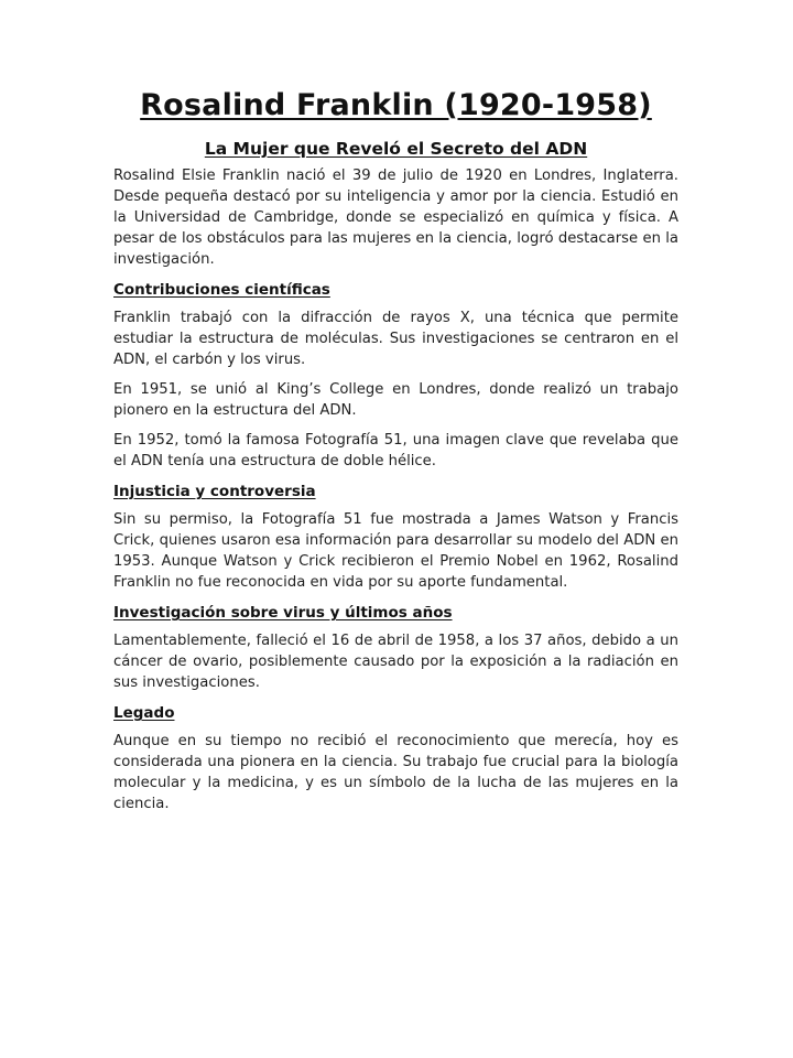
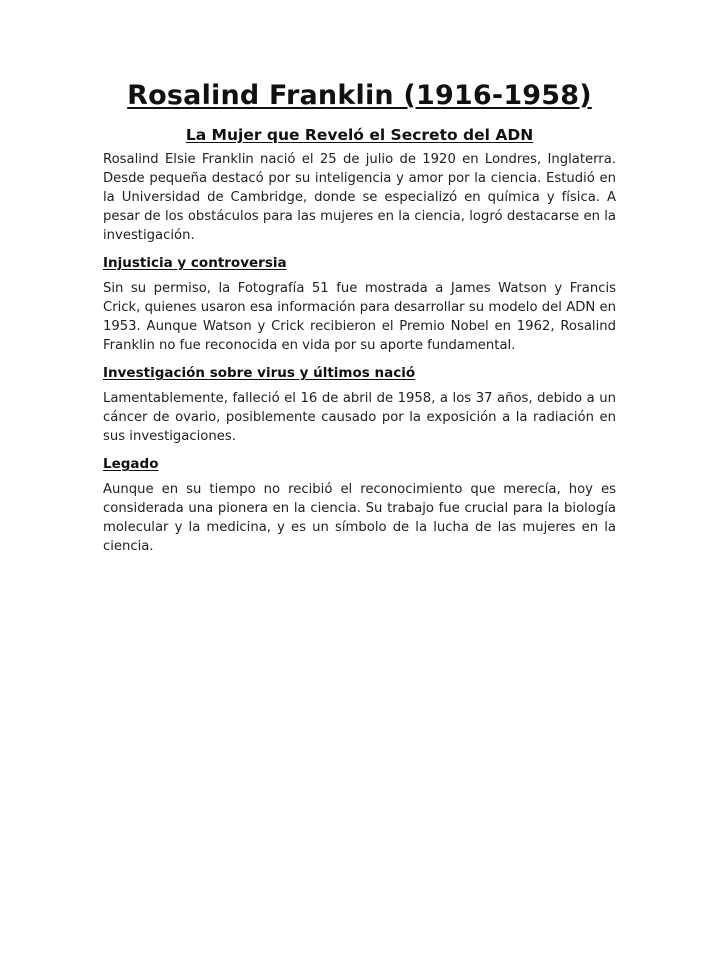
- Rosalind Franklin (1920-1958)
+ Rosalind Franklin (1916-1958)
  La Mujer que Reveló el Secreto del ADN
- Rosalind Elsie Franklin nació el 39 de julio de 1920 en Londres, Inglaterra. Desde pequeña destacó por su inteligencia y amor por la ciencia. Estudió en la Universidad de Cambridge, donde se especializó en química y física. A pesar de los obstáculos para las mujeres en la ciencia, logró destacarse en la investigación.
+ Rosalind Elsie Franklin nació el 25 de julio de 1920 en Londres, Inglaterra. Desde pequeña destacó por su inteligencia y amor por la ciencia. Estudió en la Universidad de Cambridge, donde se especializó en química y física. A pesar de los obstáculos para las mujeres en la ciencia, logró destacarse en la investigación.
- Contribuciones científicas
- Franklin trabajó con la difracción de rayos X, una técnica que permite estudiar la estructura de moléculas. Sus investigaciones se centraron en el ADN, el carbón y los virus.
- En 1951, se unió al King’s College en Londres, donde realizó un trabajo pionero en la estructura del ADN.
- En 1952, tomó la famosa Fotografía 51, una imagen clave que revelaba que el ADN tenía una estructura de doble hélice.
  Injusticia y controversia
  Sin su permiso, la Fotografía 51 fue mostrada a James Watson y Francis Crick, quienes usaron esa información para desarrollar su modelo del ADN en 1953. Aunque Watson y Crick recibieron el Premio Nobel en 1962, Rosalind Franklin no fue reconocida en vida por su aporte fundamental.
- Investigación sobre virus y últimos años
+ Investigación sobre virus y últimos nació
  Lamentablemente, falleció el 16 de abril de 1958, a los 37 años, debido a un cáncer de ovario, posiblemente causado por la exposición a la radiación en sus investigaciones.
  Legado
  Aunque en su tiempo no recibió el reconocimiento que merecía, hoy es considerada una pionera en la ciencia. Su trabajo fue crucial para la biología molecular y la medicina, y es un símbolo de la lucha de las mujeres en la ciencia.
